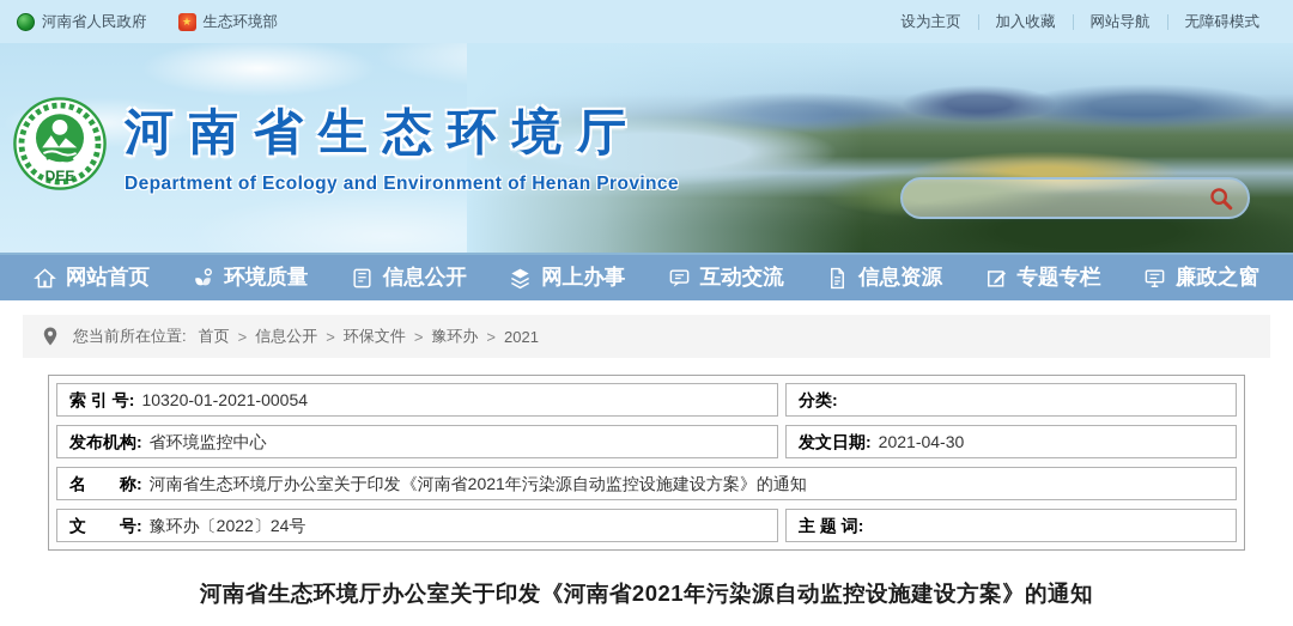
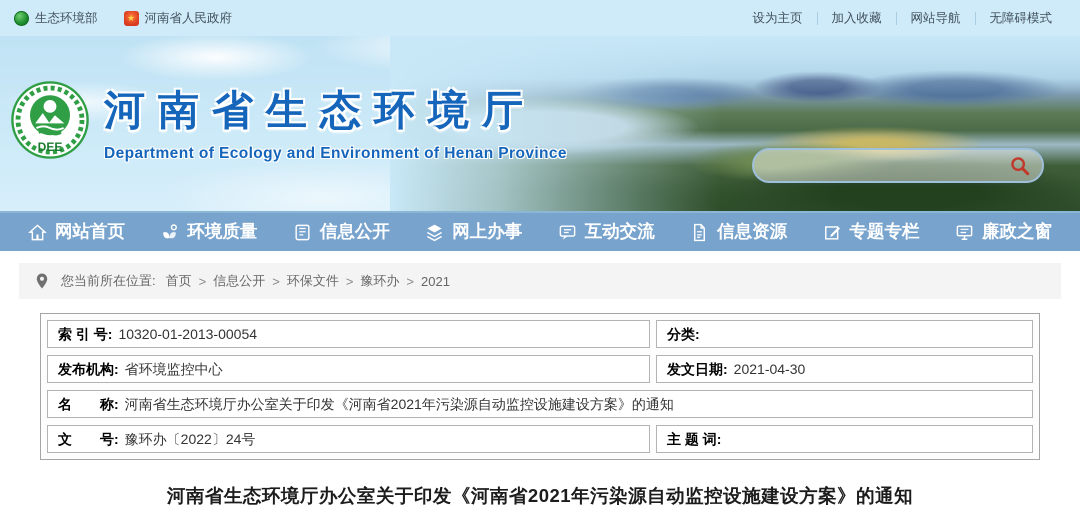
- 河南省人民政府
+ 生态环境部
  ★
- 生态环境部
+ 河南省人民政府
  设为主页
  加入收藏
  网站导航
  无障碍模式
  DEE
  河南省生态环境厅
  Department of Ecology and Environment of Henan Province
  网站首页
  环境质量
  信息公开
  网上办事
  互动交流
  信息资源
  专题专栏
  廉政之窗
  您当前所在位置:
  首页
  >
  信息公开
  >
  环保文件
  >
  豫环办
  >
  2021
- 索 引 号: 10320-01-2021-00054
+ 索 引 号: 10320-01-2013-00054
  分类:
  发布机构: 省环境监控中心
  发文日期: 2021-04-30
  名 称: 河南省生态环境厅办公室关于印发《河南省2021年污染源自动监控设施建设方案》的通知
  文 号: 豫环办〔2022〕24号
  主 题 词:
  河南省生态环境厅办公室关于印发《河南省2021年污染源自动监控设施建设方案》的通知
